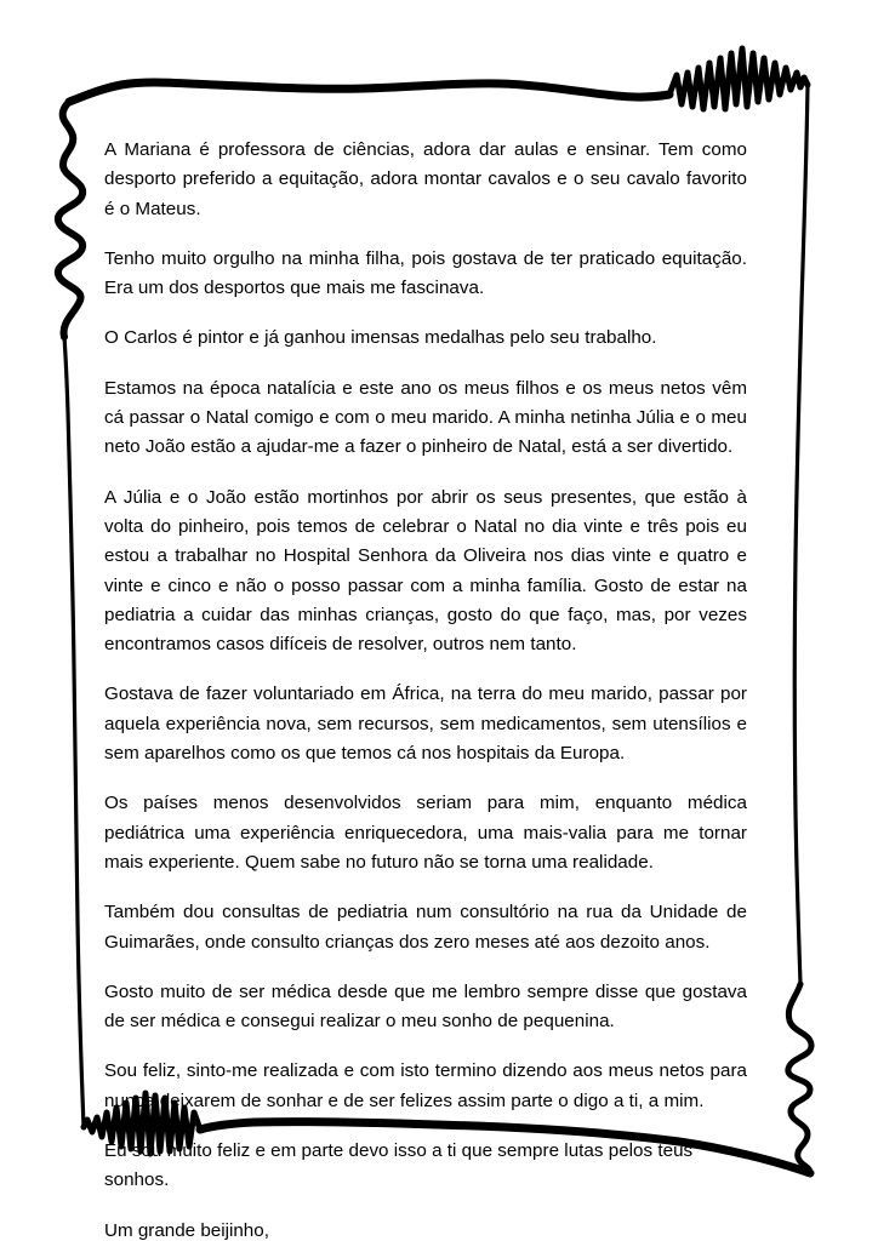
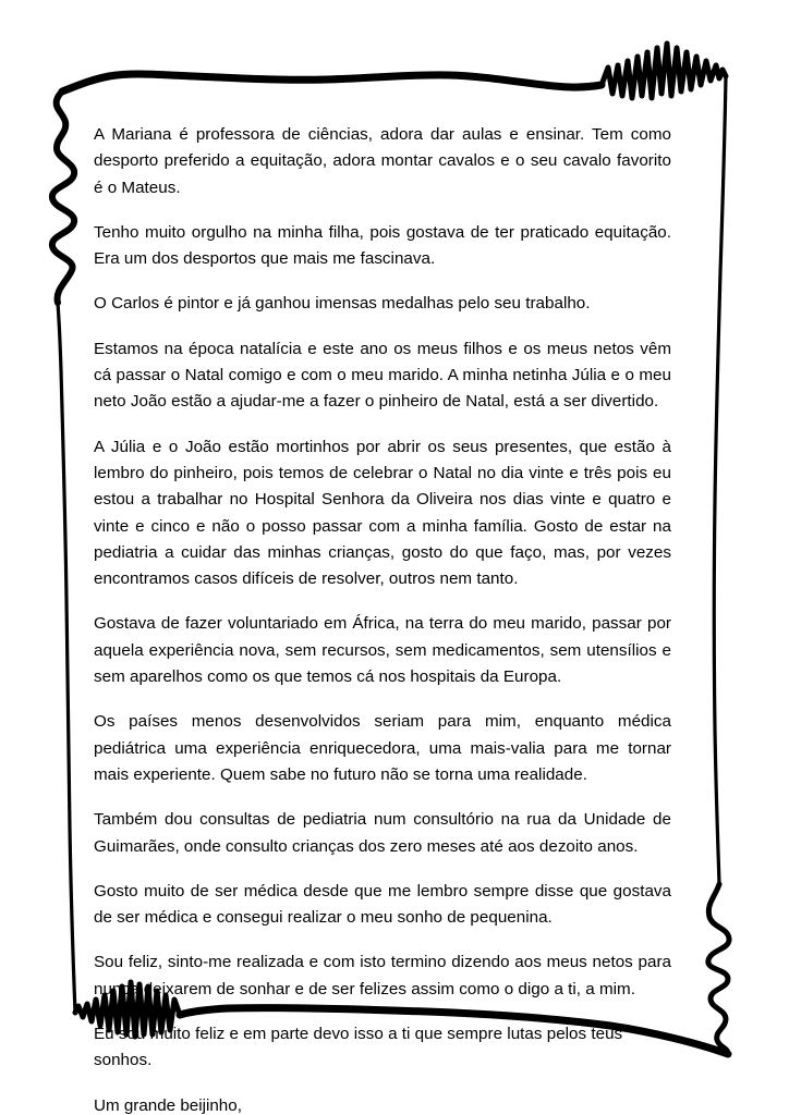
  A Mariana é professora de ciências, adora dar aulas e ensinar. Tem como desporto preferido a equitação, adora montar cavalos e o seu cavalo favorito é o Mateus.
  Tenho muito orgulho na minha filha, pois gostava de ter praticado equitação. Era um dos desportos que mais me fascinava.
  O Carlos é pintor e já ganhou imensas medalhas pelo seu trabalho.
  Estamos na época natalícia e este ano os meus filhos e os meus netos vêm cá passar o Natal comigo e com o meu marido. A minha netinha Júlia e o meu neto João estão a ajudar-me a fazer o pinheiro de Natal, está a ser divertido.
- A Júlia e o João estão mortinhos por abrir os seus presentes, que estão à volta do pinheiro, pois temos de celebrar o Natal no dia vinte e três pois eu estou a trabalhar no Hospital Senhora da Oliveira nos dias vinte e quatro e vinte e cinco e não o posso passar com a minha família. Gosto de estar na pediatria a cuidar das minhas crianças, gosto do que faço, mas, por vezes encontramos casos difíceis de resolver, outros nem tanto.
+ A Júlia e o João estão mortinhos por abrir os seus presentes, que estão à lembro do pinheiro, pois temos de celebrar o Natal no dia vinte e três pois eu estou a trabalhar no Hospital Senhora da Oliveira nos dias vinte e quatro e vinte e cinco e não o posso passar com a minha família. Gosto de estar na pediatria a cuidar das minhas crianças, gosto do que faço, mas, por vezes encontramos casos difíceis de resolver, outros nem tanto.
  Gostava de fazer voluntariado em África, na terra do meu marido, passar por aquela experiência nova, sem recursos, sem medicamentos, sem utensílios e sem aparelhos como os que temos cá nos hospitais da Europa.
  Os países menos desenvolvidos seriam para mim, enquanto médica pediátrica uma experiência enriquecedora, uma mais-valia para me tornar mais experiente. Quem sabe no futuro não se torna uma realidade.
  Também dou consultas de pediatria num consultório na rua da Unidade de Guimarães, onde consulto crianças dos zero meses até aos dezoito anos.
  Gosto muito de ser médica desde que me lembro sempre disse que gostava de ser médica e consegui realizar o meu sonho de pequenina.
- Sou feliz, sinto-me realizada e com isto termino dizendo aos meus netos para nunca deixarem de sonhar e de ser felizes assim parte o digo a ti, a mim.
+ Sou feliz, sinto-me realizada e com isto termino dizendo aos meus netos para nunca deixarem de sonhar e de ser felizes assim como o digo a ti, a mim.
  Eu sou muito feliz e em parte devo isso a ti que sempre lutas pelos teus sonhos.
  Um grande beijinho,
